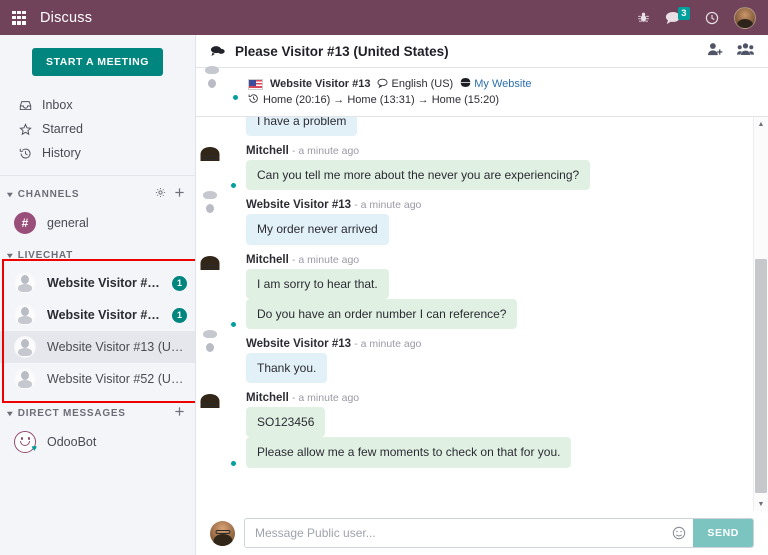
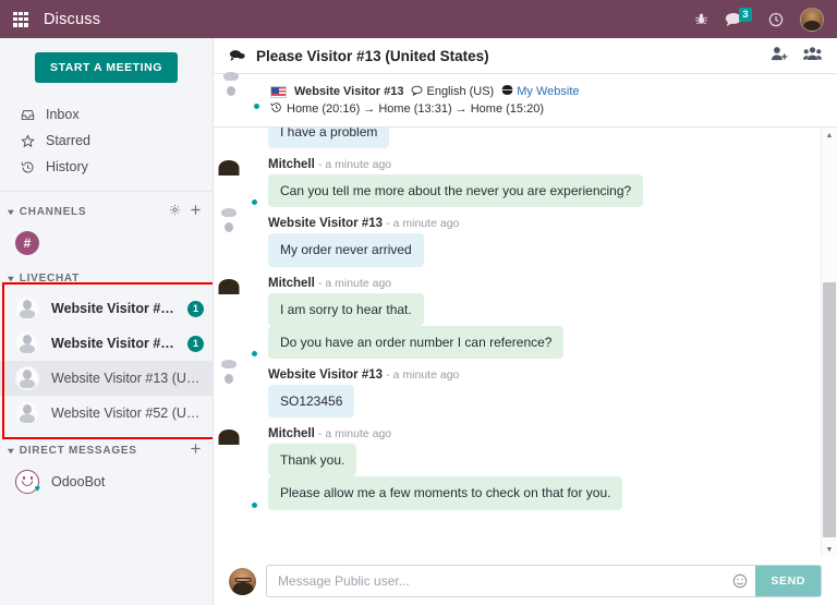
  Discuss
  3
  START A MEETING
  Inbox
  Starred
  History
  ▾
  CHANNELS
  #
- general
  ▾
  LIVECHAT
  Website Visitor #81
  1
  Website Visitor #80
  1
  Website Visitor #13 (Unit
  Website Visitor #52 (Unit
  ▾
  DIRECT MESSAGES
  ♥
  OdooBot
  Please Visitor #13 (United States)
  Website Visitor #13
  English (US)
  My Website
  Home (20:16) → Home (13:31) → Home (15:20)
  I have a problem
  Mitchell - a minute ago
  Can you tell me more about the never you are experiencing?
  Website Visitor #13 - a minute ago
  My order never arrived
  Mitchell - a minute ago
  I am sorry to hear that.
  Do you have an order number I can reference?
  Website Visitor #13 - a minute ago
- Thank you.
+ SO123456
  Mitchell - a minute ago
- SO123456
+ Thank you.
  Please allow me a few moments to check on that for you.
  Message Public user...
  SEND
